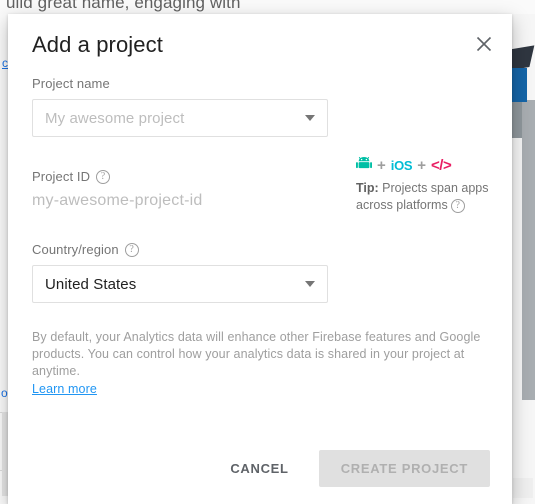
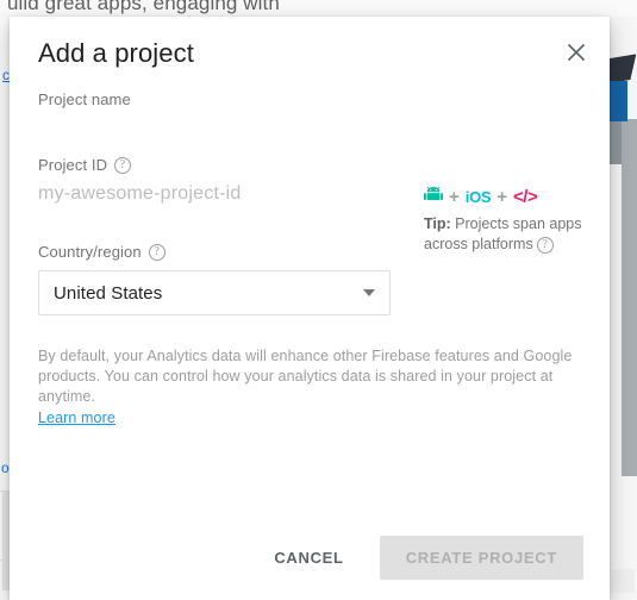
- uild great name, engaging with
+ uild great apps, engaging with
  c
  o
  Add a project
  Project name
- My awesome project
  +
  iOS
  +
  </>
  Tip: Projects span apps across platforms ?
  Project ID
  ?
  my-awesome-project-id
  Country/region
  ?
  United States
  By default, your Analytics data will enhance other Firebase features and Google products. You can control how your analytics data is shared in your project at anytime.
  Learn more
  CANCEL
  CREATE PROJECT
